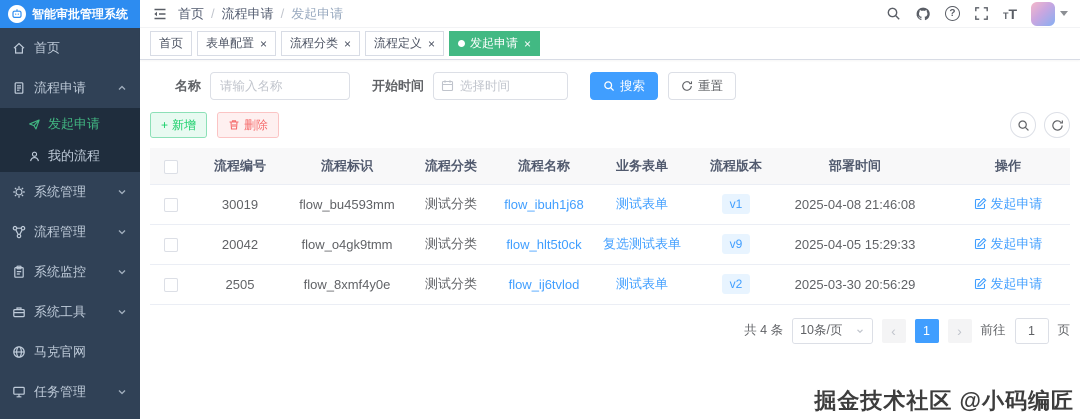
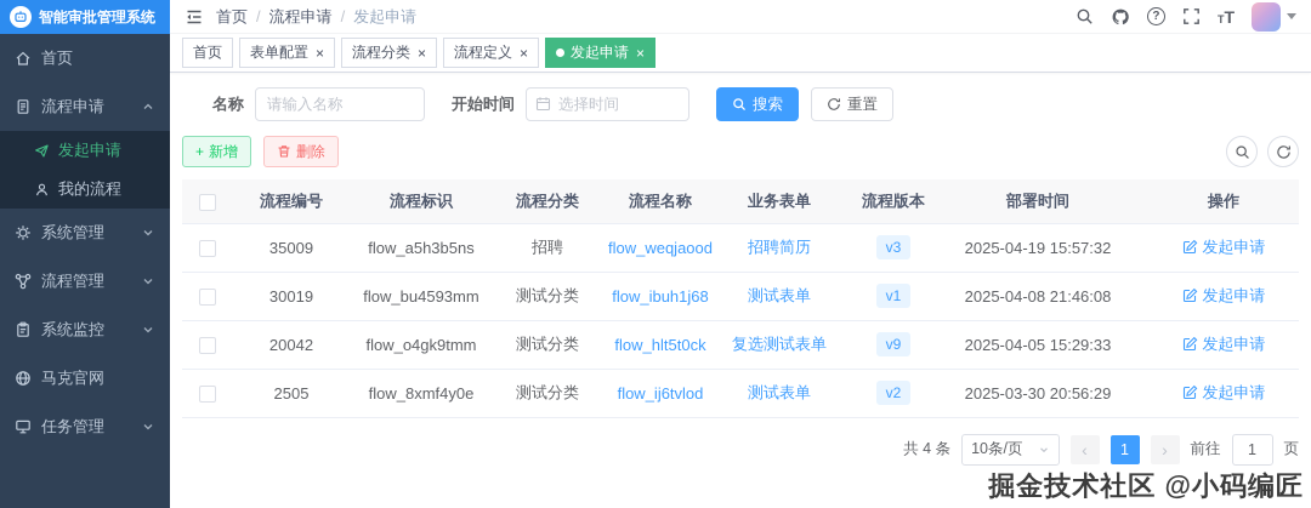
  智能审批管理系统
  首页
  流程申请
  发起申请
  我的流程
  系统管理
  流程管理
  系统监控
- 系统工具
  马克官网
  任务管理
  首页
  /
  流程申请
  /
  发起申请
  ?
  T
  T
  首页
  表单配置
  ×
  流程分类
  ×
  流程定义
  ×
  发起申请
  ×
  名称
  请输入名称
  开始时间
  选择时间
  搜索
  重置
  +
  新增
  删除
  	流程编号	流程标识	流程分类	流程名称	业务表单	流程版本	部署时间	操作
+ 	35009	flow_a5h3b5ns	招聘	flow_weqjaood	招聘简历	v3	2025-04-19 15:57:32	发起申请
  	30019	flow_bu4593mm	测试分类	flow_ibuh1j68	测试表单	v1	2025-04-08 21:46:08	发起申请
  	20042	flow_o4gk9tmm	测试分类	flow_hlt5t0ck	复选测试表单	v9	2025-04-05 15:29:33	发起申请
  	2505	flow_8xmf4y0e	测试分类	flow_ij6tvlod	测试表单	v2	2025-03-30 20:56:29	发起申请
  共 4 条
  10条/页
  ‹
  1
  ›
  前往
  1
  页
  掘金技术社区 @小码编匠
